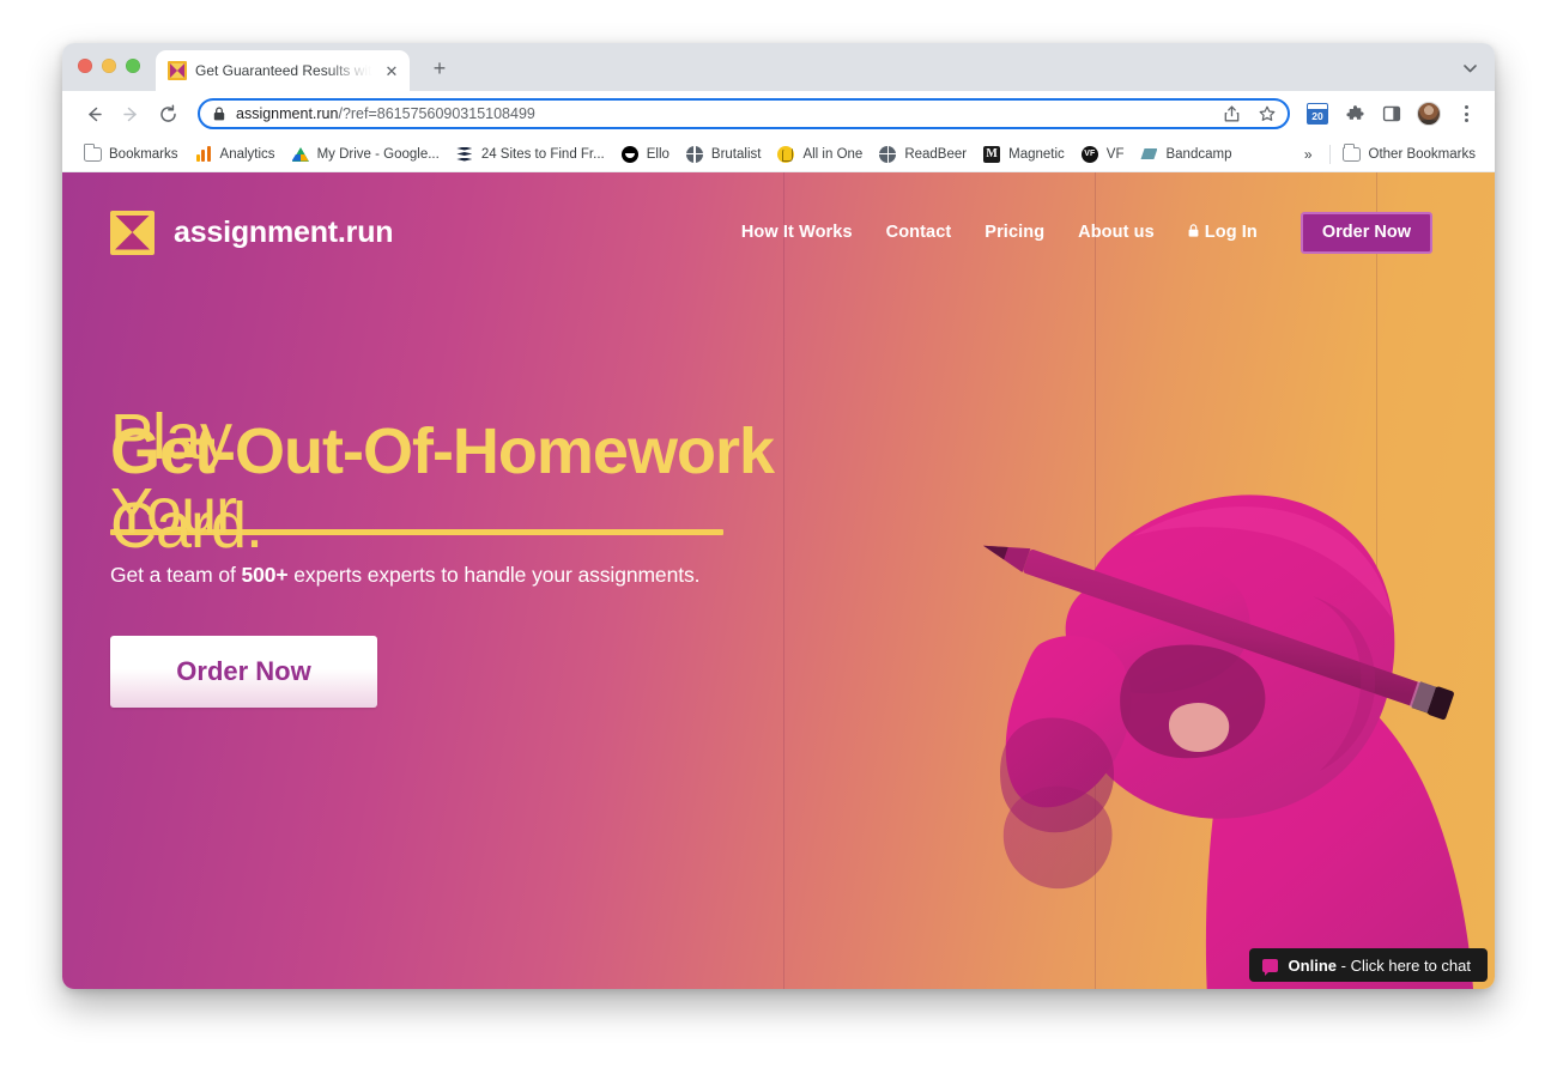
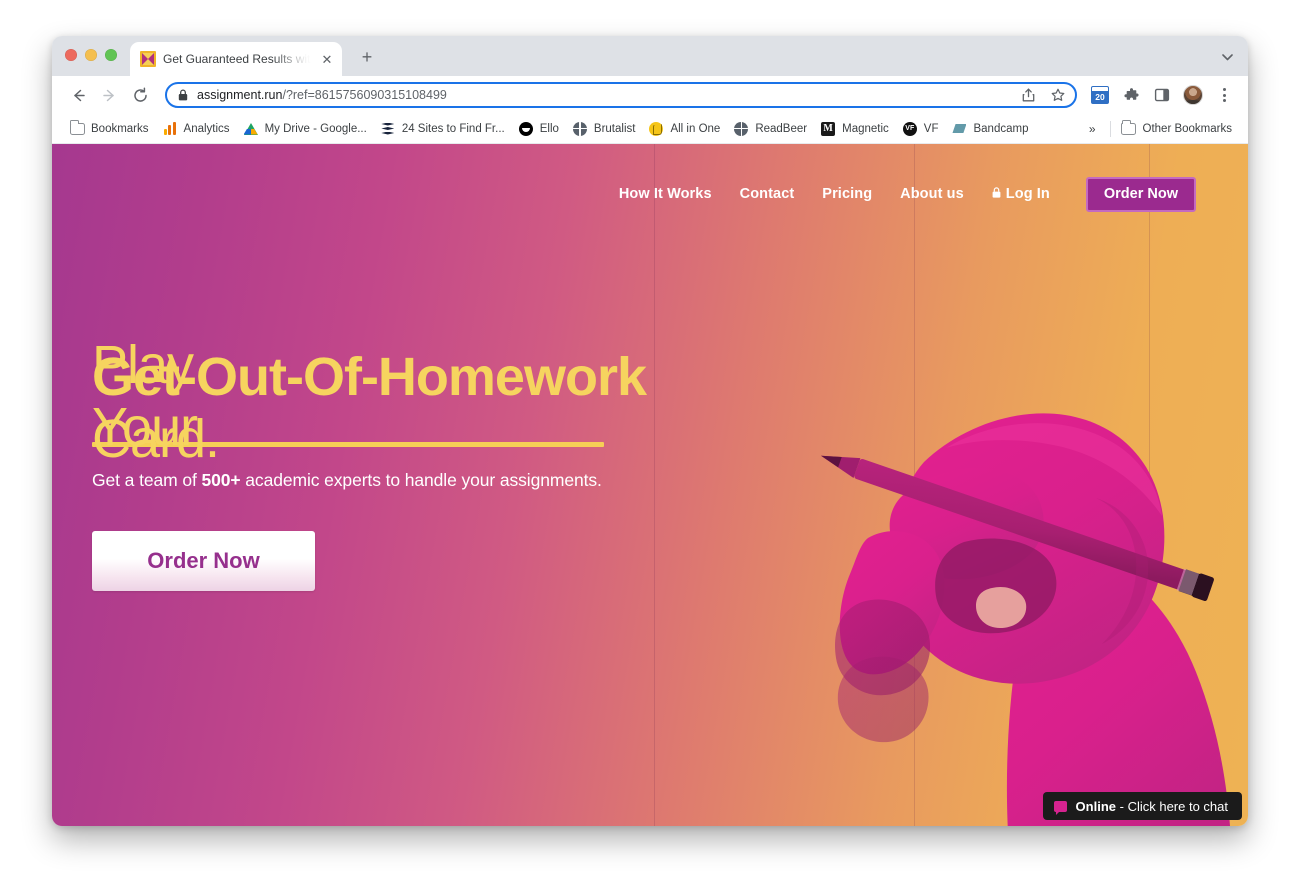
  Get Guaranteed Results wit
  ✕
  +
  assignment.run/?ref=8615756090315108499
  20
  Bookmarks
  Analytics
  My Drive - Google...
  24 Sites to Find Fr...
  Ello
  Brutalist
  All in One
  ReadBeer
  M
  Magnetic
  VF
  Bandcamp
  »
  Other Bookmarks
- assignment.run
  How It Works
  Contact
  Pricing
  About us
  Log In
  Order Now
  Get-Out-Of-Homework
  Card.
- Get a team of 500+ experts experts to handle your assignments.
+ Get a team of 500+ academic experts to handle your assignments.
  Order Now
  Online - Click here to chat
